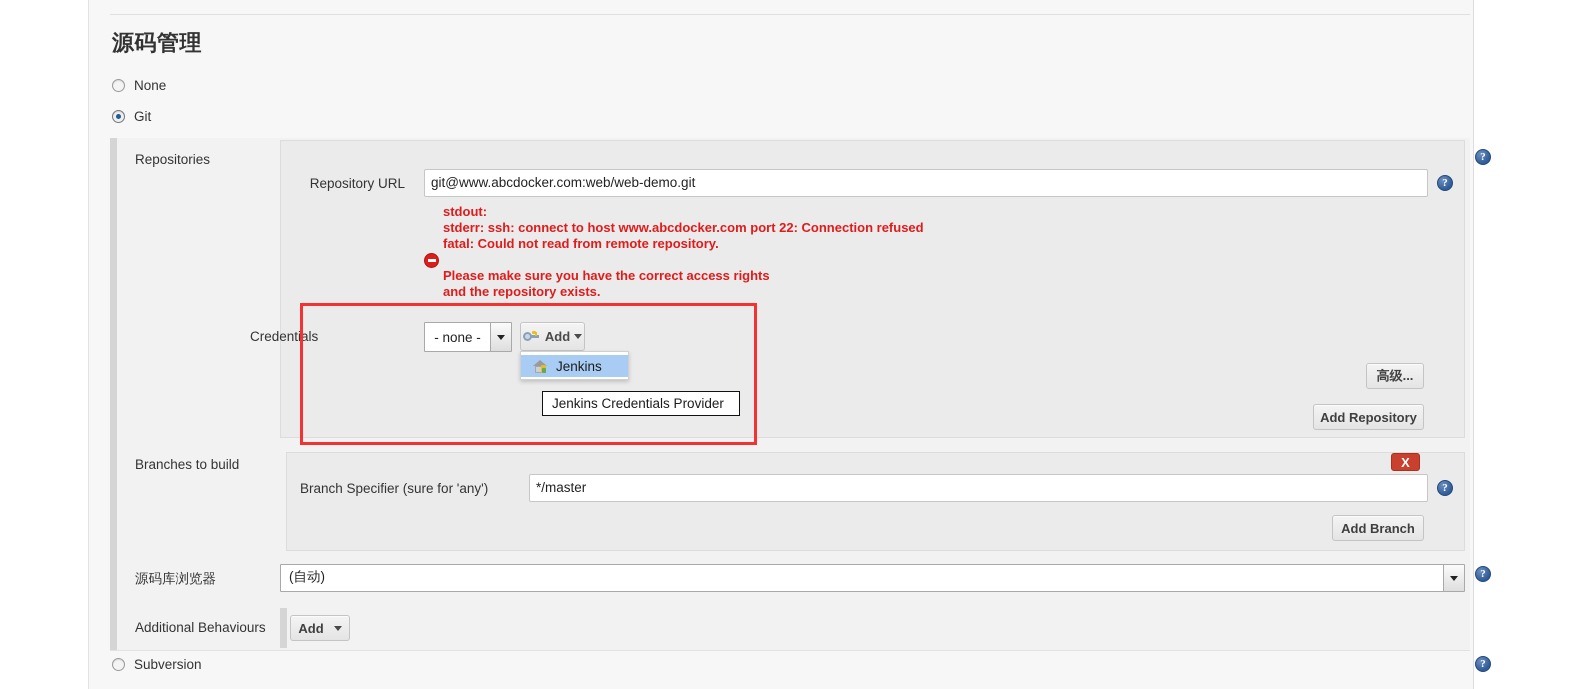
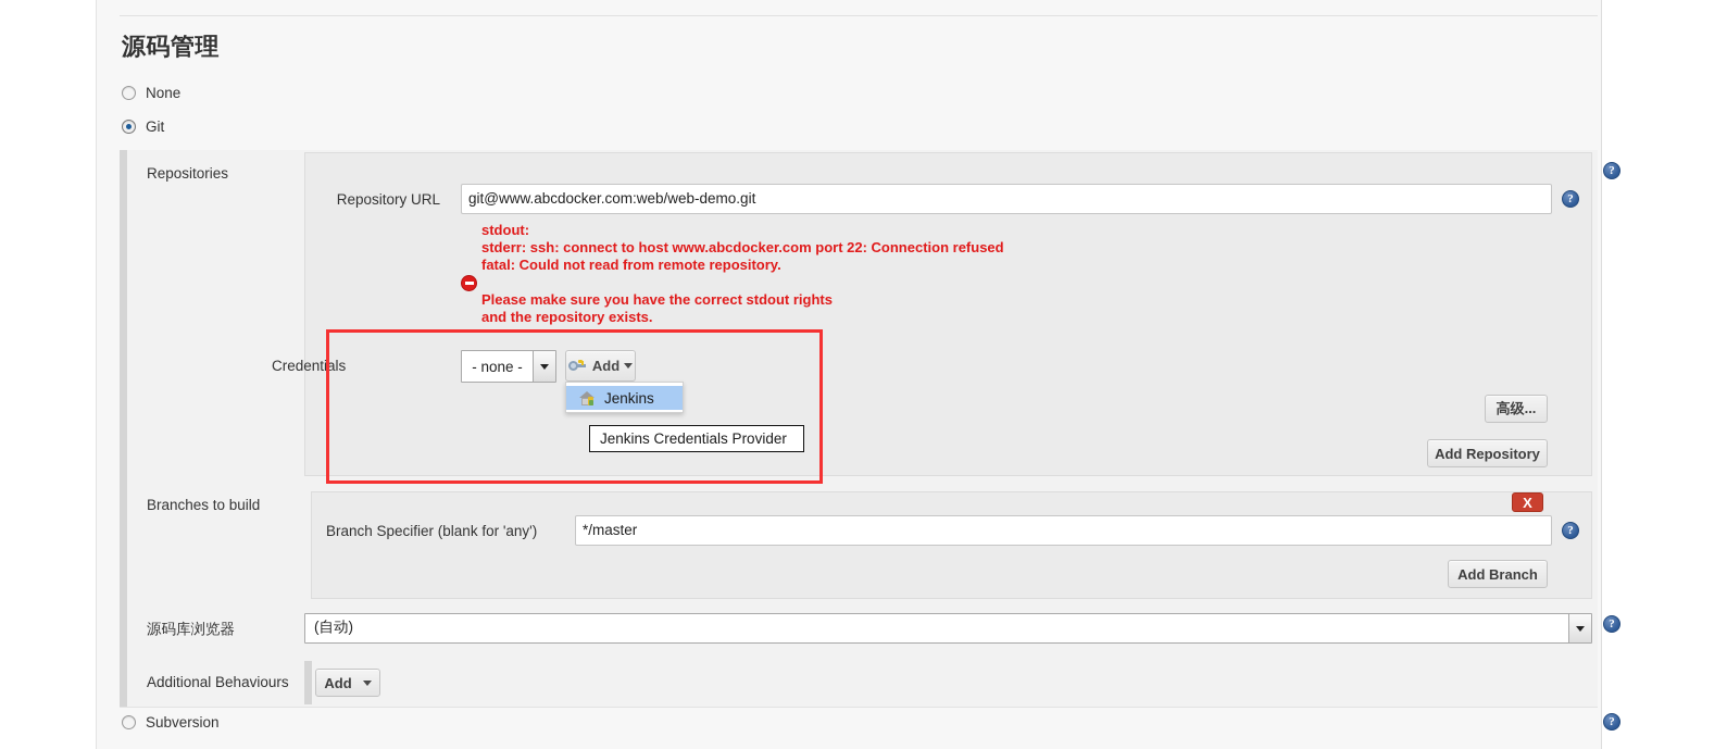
  源码管理
  None
  Git
  Repositories
  ?
  Repository URL
  git@www.abcdocker.com:web/web-demo.git
  ?
  stdout:
  stderr: ssh: connect to host www.abcdocker.com port 22: Connection refused
  fatal: Could not read from remote repository.
- Please make sure you have the correct access rights
+ Please make sure you have the correct stdout rights
  and the repository exists.
  Credentials
  - none -
  Add
  Jenkins
  Jenkins Credentials Provider
  高级...
  Add Repository
  Branches to build
  X
- Branch Specifier (sure for 'any')
+ Branch Specifier (blank for 'any')
  */master
  ?
  Add Branch
  源码库浏览器
  (自动)
  ?
  Additional Behaviours
  Add
  Subversion
  ?
